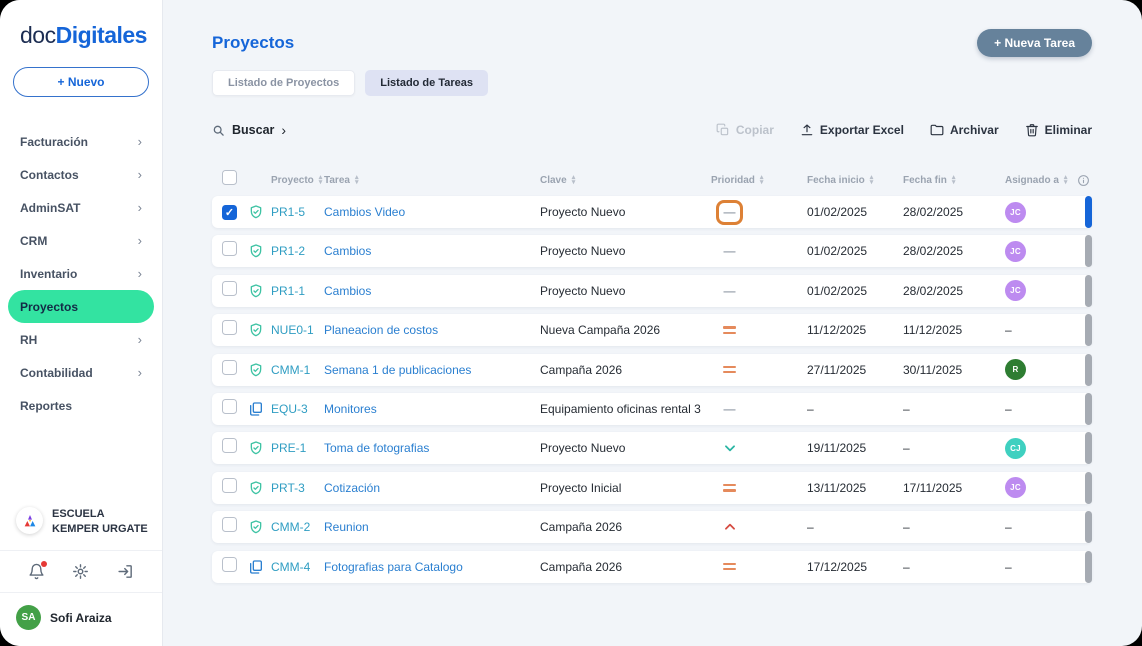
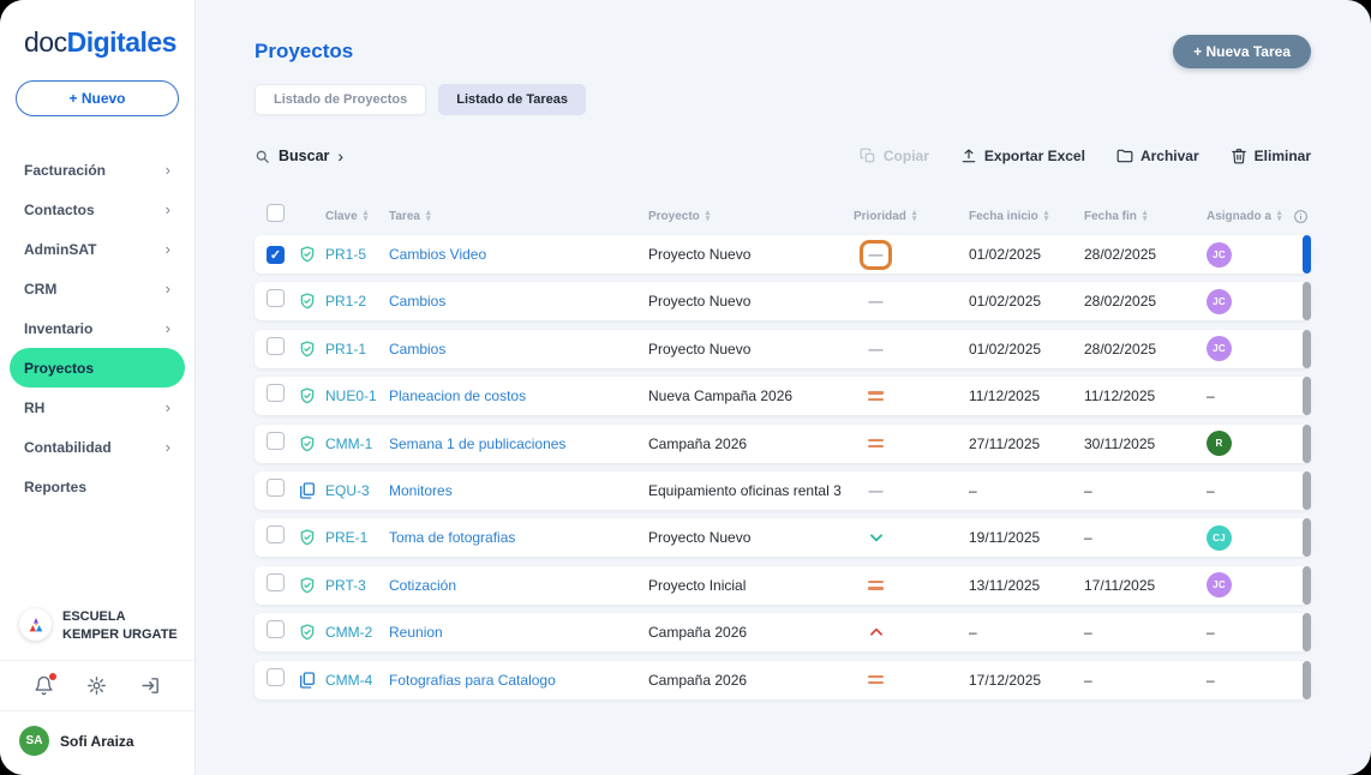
  docDigitales
  + Nuevo
  Facturación
  ›
  Contactos
  ›
  AdminSAT
  ›
  CRM
  ›
  Inventario
  ›
  Proyectos
  RH
  ›
  Contabilidad
  ›
  Reportes
  ESCUELA KEMPER URGATE
  SA
  Sofi Araiza
  Proyectos
  + Nueva Tarea
  Listado de Proyectos
  Listado de Tareas
  Buscar
  ›
  Copiar
  Exportar Excel
  Archivar
  Eliminar
- Proyecto
+ Clave
  Tarea
- Clave
+ Proyecto
  Prioridad
  Fecha inicio
  Fecha fin
  Asignado a
  PR1-5
  Cambios Video
  Proyecto Nuevo
  —
  01/02/2025
  28/02/2025
  JC
  PR1-2
  Cambios
  Proyecto Nuevo
  —
  01/02/2025
  28/02/2025
  JC
  PR1-1
  Cambios
  Proyecto Nuevo
  —
  01/02/2025
  28/02/2025
  JC
  NUE0-1
  Planeacion de costos
  Nueva Campaña 2026
  11/12/2025
  11/12/2025
  –
  CMM-1
  Semana 1 de publicaciones
  Campaña 2026
  27/11/2025
  30/11/2025
  R
  EQU-3
  Monitores
  Equipamiento oficinas rental 3
  —
  –
  –
  –
  PRE-1
  Toma de fotografias
  Proyecto Nuevo
  19/11/2025
  –
  CJ
  PRT-3
  Cotización
  Proyecto Inicial
  13/11/2025
  17/11/2025
  JC
  CMM-2
  Reunion
  Campaña 2026
  –
  –
  –
  CMM-4
  Fotografias para Catalogo
  Campaña 2026
  17/12/2025
  –
  –
